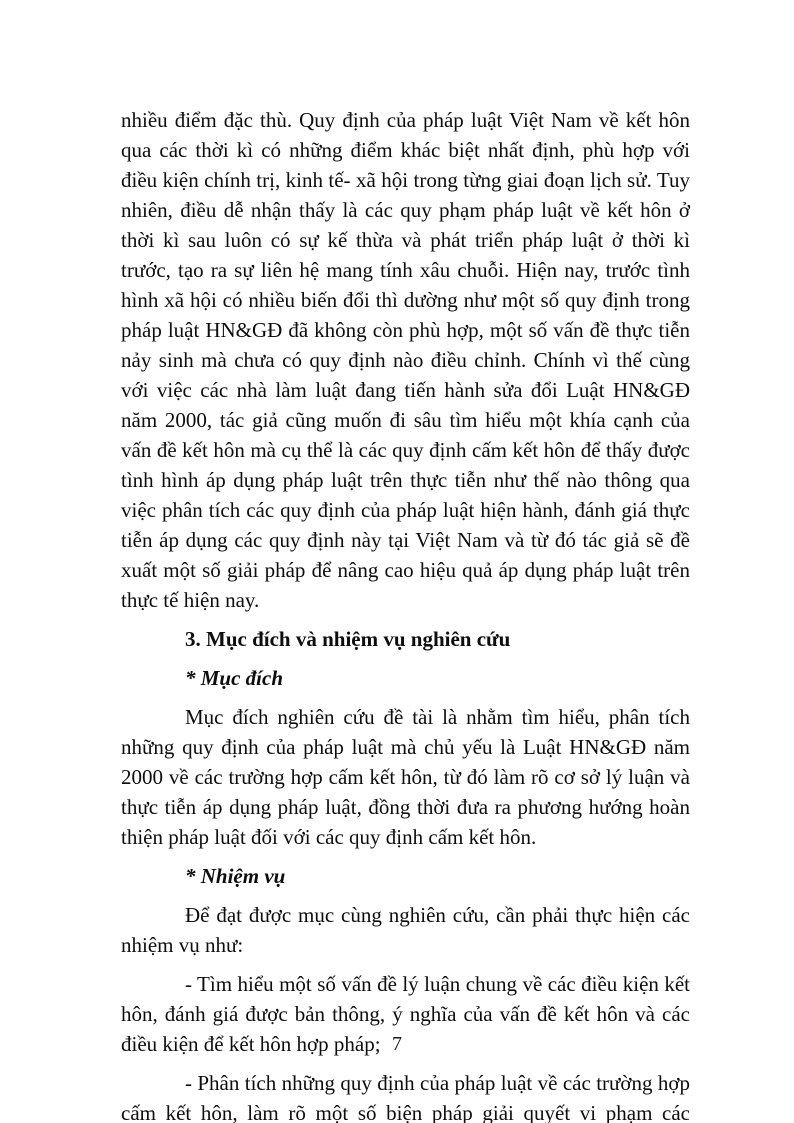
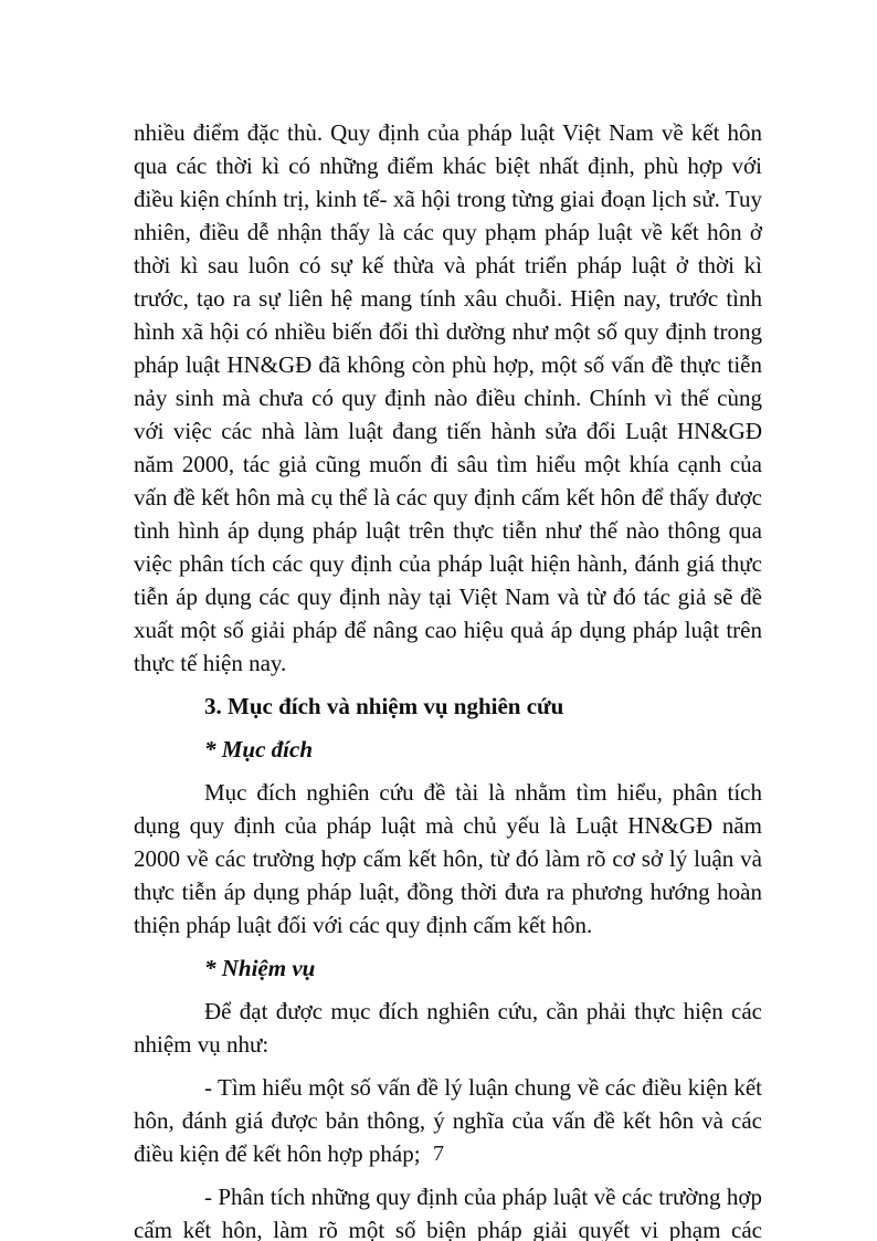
  nhiều điểm đặc thù. Quy định của pháp luật Việt Nam về kết hôn qua các thời kì có những điểm khác biệt nhất định, phù hợp với điều kiện chính trị, kinh tế- xã hội trong từng giai đoạn lịch sử. Tuy nhiên, điều dễ nhận thấy là các quy phạm pháp luật về kết hôn ở thời kì sau luôn có sự kế thừa và phát triển pháp luật ở thời kì trước, tạo ra sự liên hệ mang tính xâu chuỗi. Hiện nay, trước tình hình xã hội có nhiều biến đổi thì dường như một số quy định trong pháp luật HN&GĐ đã không còn phù hợp, một số vấn đề thực tiễn nảy sinh mà chưa có quy định nào điều chỉnh. Chính vì thế cùng với việc các nhà làm luật đang tiến hành sửa đổi Luật HN&GĐ năm 2000, tác giả cũng muốn đi sâu tìm hiểu một khía cạnh của vấn đề kết hôn mà cụ thể là các quy định cấm kết hôn để thấy được tình hình áp dụng pháp luật trên thực tiễn như thế nào thông qua việc phân tích các quy định của pháp luật hiện hành, đánh giá thực tiễn áp dụng các quy định này tại Việt Nam và từ đó tác giả sẽ đề xuất một số giải pháp để nâng cao hiệu quả áp dụng pháp luật trên thực tế hiện nay.
  3. Mục đích và nhiệm vụ nghiên cứu
  * Mục đích
- Mục đích nghiên cứu đề tài là nhằm tìm hiểu, phân tích những quy định của pháp luật mà chủ yếu là Luật HN&GĐ năm 2000 về các trường hợp cấm kết hôn, từ đó làm rõ cơ sở lý luận và thực tiễn áp dụng pháp luật, đồng thời đưa ra phương hướng hoàn thiện pháp luật đối với các quy định cấm kết hôn.
+ Mục đích nghiên cứu đề tài là nhằm tìm hiểu, phân tích dụng quy định của pháp luật mà chủ yếu là Luật HN&GĐ năm 2000 về các trường hợp cấm kết hôn, từ đó làm rõ cơ sở lý luận và thực tiễn áp dụng pháp luật, đồng thời đưa ra phương hướng hoàn thiện pháp luật đối với các quy định cấm kết hôn.
  * Nhiệm vụ
- Để đạt được mục cùng nghiên cứu, cần phải thực hiện các nhiệm vụ như:
+ Để đạt được mục đích nghiên cứu, cần phải thực hiện các nhiệm vụ như:
  - Tìm hiểu một số vấn đề lý luận chung về các điều kiện kết hôn, đánh giá được bản thông, ý nghĩa của vấn đề kết hôn và các điều kiện để kết hôn hợp pháp;
  - Phân tích những quy định của pháp luật về các trường hợp cấm kết hôn, làm rõ một số biện pháp giải quyết vi phạm các
  7
